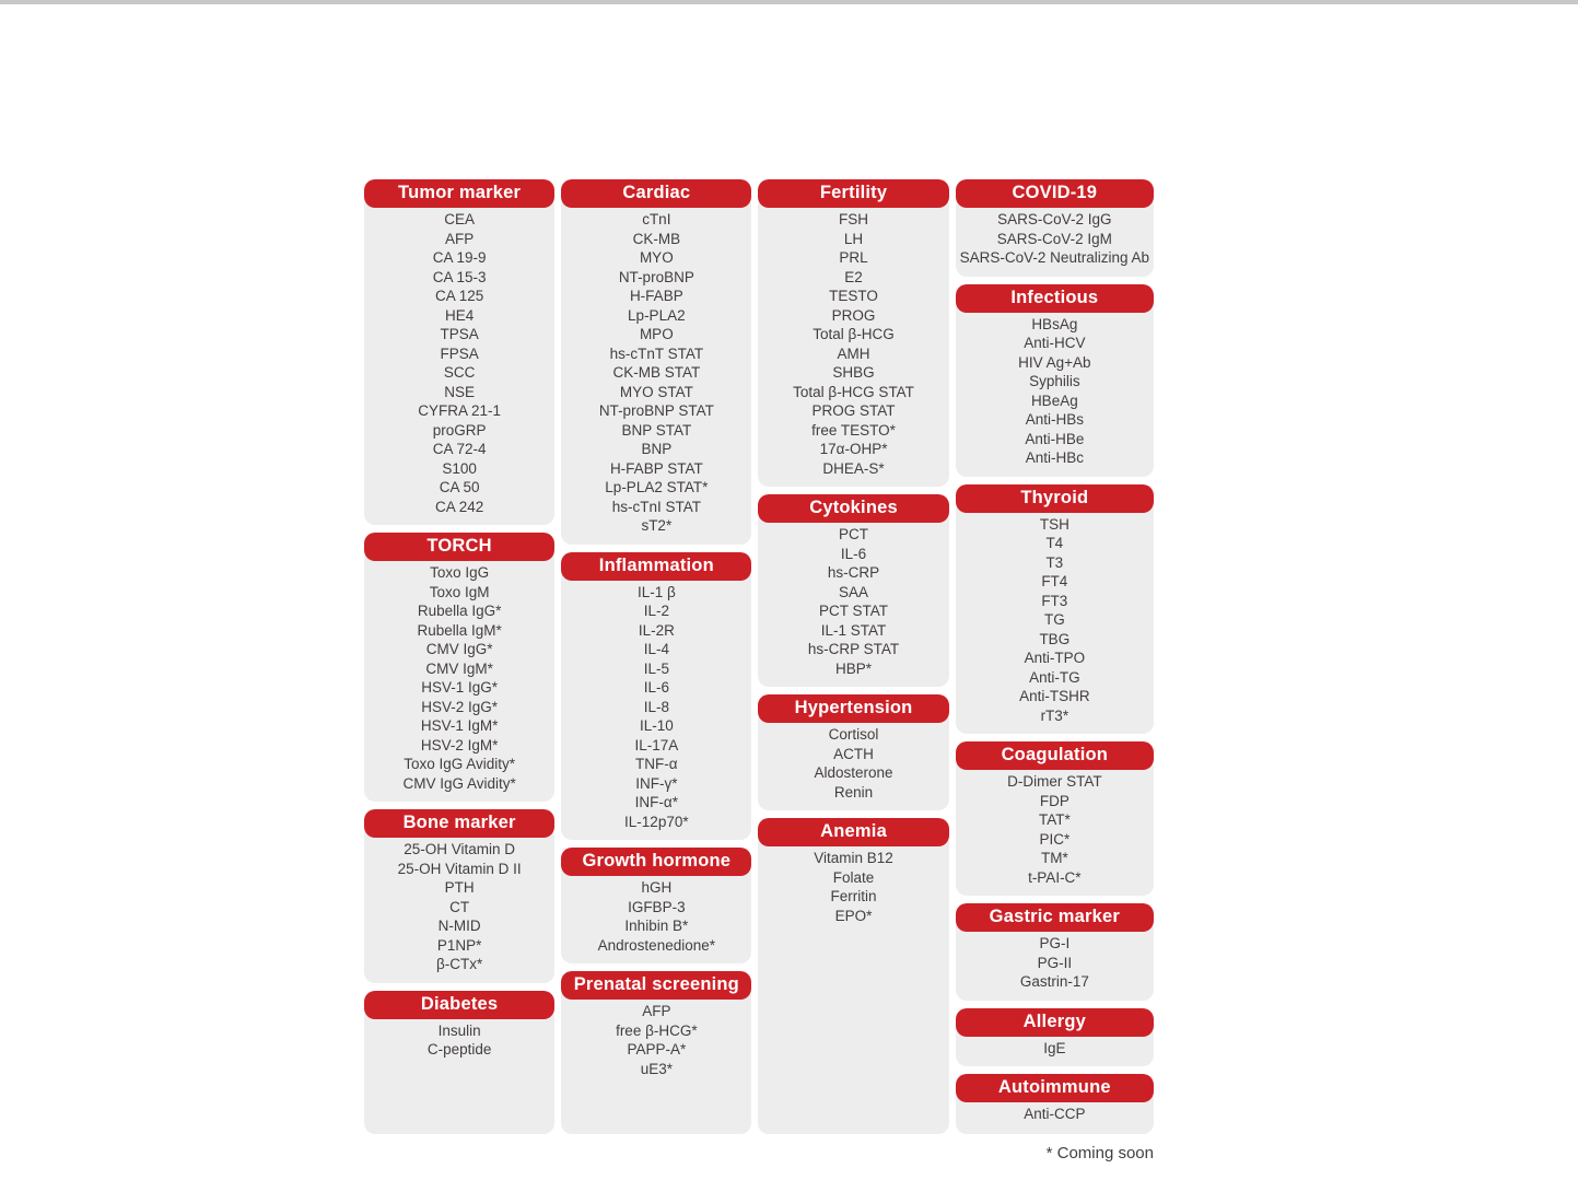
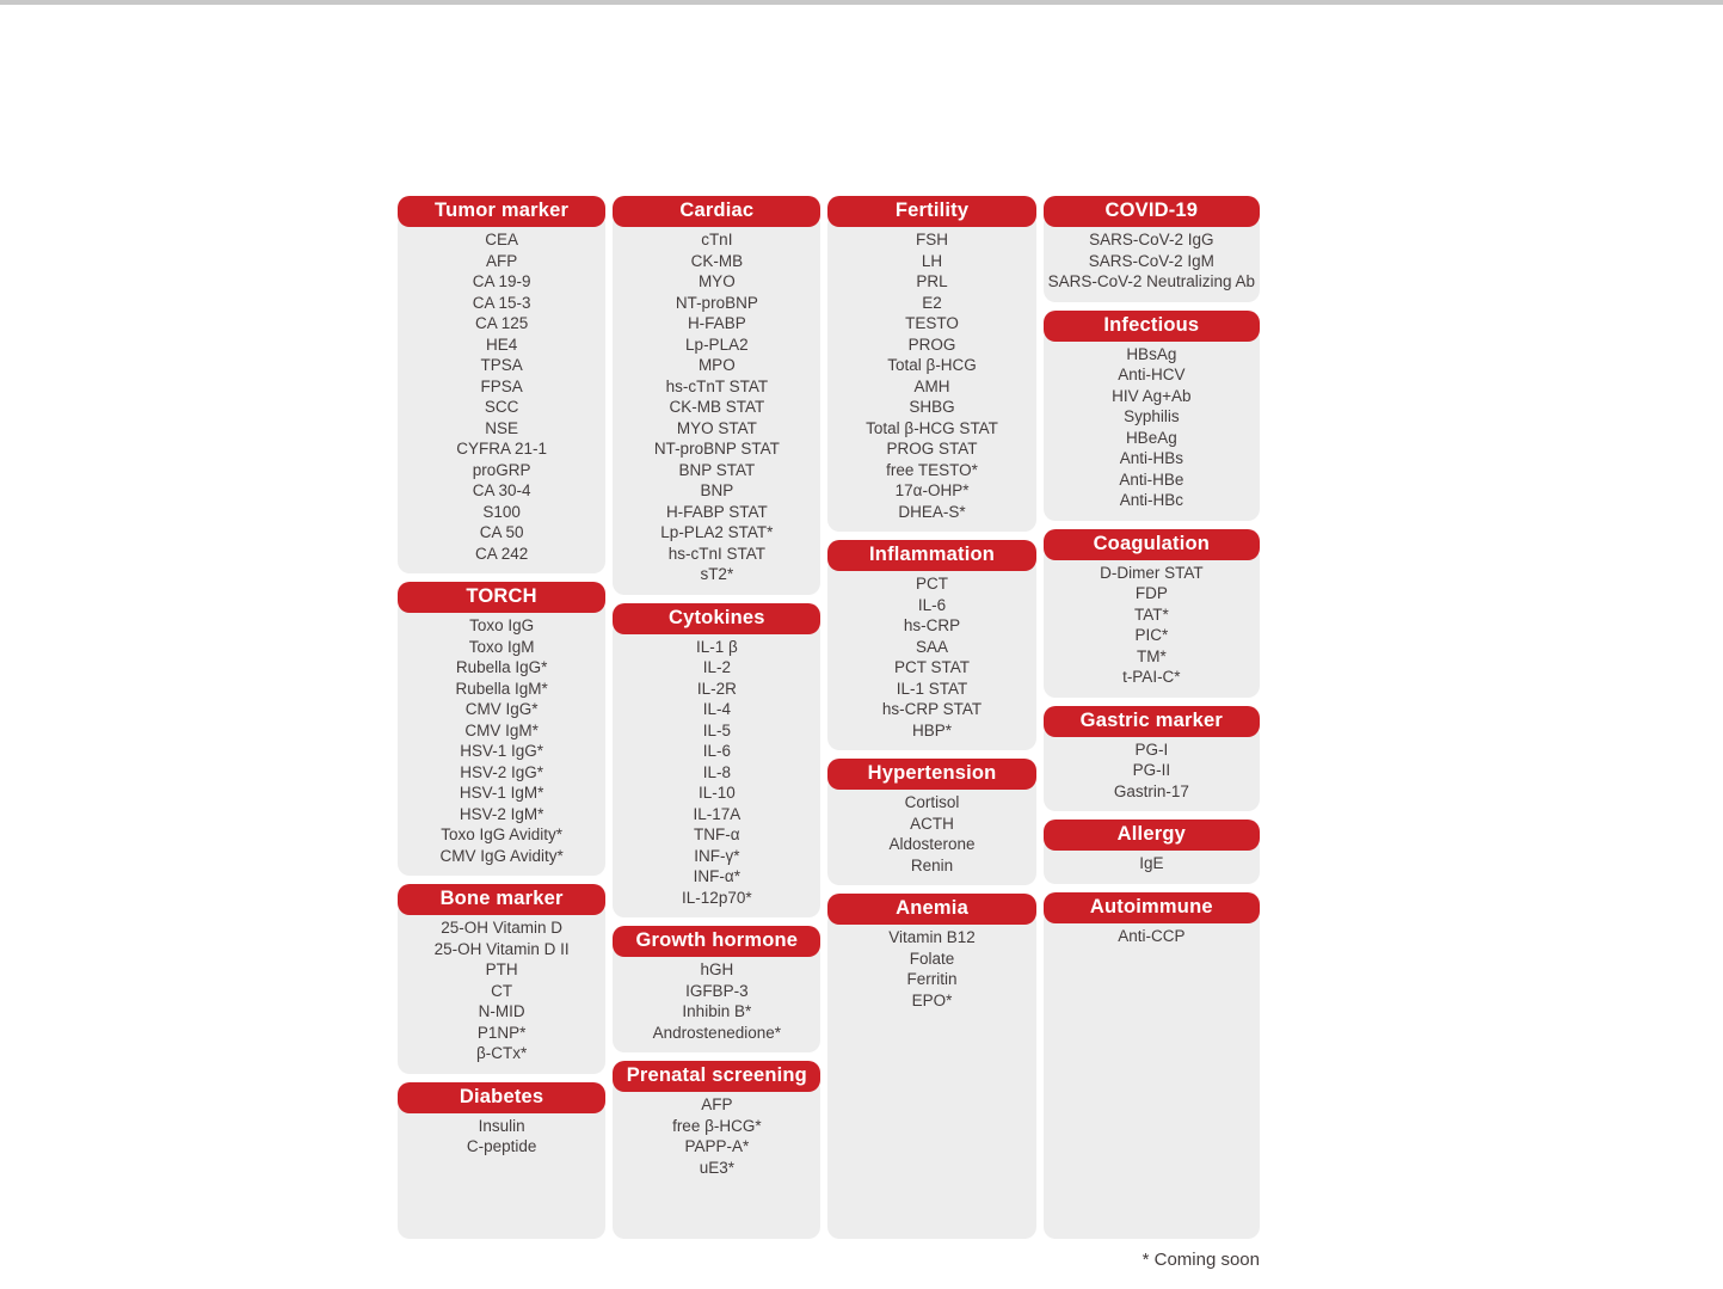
  Tumor marker
  CEA
  AFP
  CA 19-9
  CA 15-3
  CA 125
  HE4
  TPSA
  FPSA
  SCC
  NSE
  CYFRA 21-1
  proGRP
- CA 72-4
+ CA 30-4
  S100
  CA 50
  CA 242
  TORCH
  Toxo IgG
  Toxo IgM
  Rubella IgG*
  Rubella IgM*
  CMV IgG*
  CMV IgM*
  HSV-1 IgG*
  HSV-2 IgG*
  HSV-1 IgM*
  HSV-2 IgM*
  Toxo IgG Avidity*
  CMV IgG Avidity*
  Bone marker
  25-OH Vitamin D
  25-OH Vitamin D II
  PTH
  CT
  N-MID
  P1NP*
  β-CTx*
  Diabetes
  Insulin
  C-peptide
  Cardiac
  cTnI
  CK-MB
  MYO
  NT-proBNP
  H-FABP
  Lp-PLA2
  MPO
  hs-cTnT STAT
  CK-MB STAT
  MYO STAT
  NT-proBNP STAT
  BNP STAT
  BNP
  H-FABP STAT
  Lp-PLA2 STAT*
  hs-cTnI STAT
  sT2*
- Inflammation
+ Cytokines
  IL-1 β
  IL-2
  IL-2R
  IL-4
  IL-5
  IL-6
  IL-8
  IL-10
  IL-17A
  TNF-α
  INF-γ*
  INF-α*
  IL-12p70*
  Growth hormone
  hGH
  IGFBP-3
  Inhibin B*
  Androstenedione*
  Prenatal screening
  AFP
  free β-HCG*
  PAPP-A*
  uE3*
  Fertility
  FSH
  LH
  PRL
  E2
  TESTO
  PROG
  Total β-HCG
  AMH
  SHBG
  Total β-HCG STAT
  PROG STAT
  free TESTO*
  17α-OHP*
  DHEA-S*
- Cytokines
+ Inflammation
  PCT
  IL-6
  hs-CRP
  SAA
  PCT STAT
  IL-1 STAT
  hs-CRP STAT
  HBP*
  Hypertension
  Cortisol
  ACTH
  Aldosterone
  Renin
  Anemia
  Vitamin B12
  Folate
  Ferritin
  EPO*
  COVID-19
  SARS-CoV-2 IgG
  SARS-CoV-2 IgM
  SARS-CoV-2 Neutralizing Ab
  Infectious
  HBsAg
  Anti-HCV
  HIV Ag+Ab
  Syphilis
  HBeAg
  Anti-HBs
  Anti-HBe
  Anti-HBc
- Thyroid
- TSH
- T4
- T3
- FT4
- FT3
- TG
- TBG
- Anti-TPO
- Anti-TG
- Anti-TSHR
- rT3*
  Coagulation
  D-Dimer STAT
  FDP
  TAT*
  PIC*
  TM*
  t-PAI-C*
  Gastric marker
  PG-I
  PG-II
  Gastrin-17
  Allergy
  IgE
  Autoimmune
  Anti-CCP
  * Coming soon
